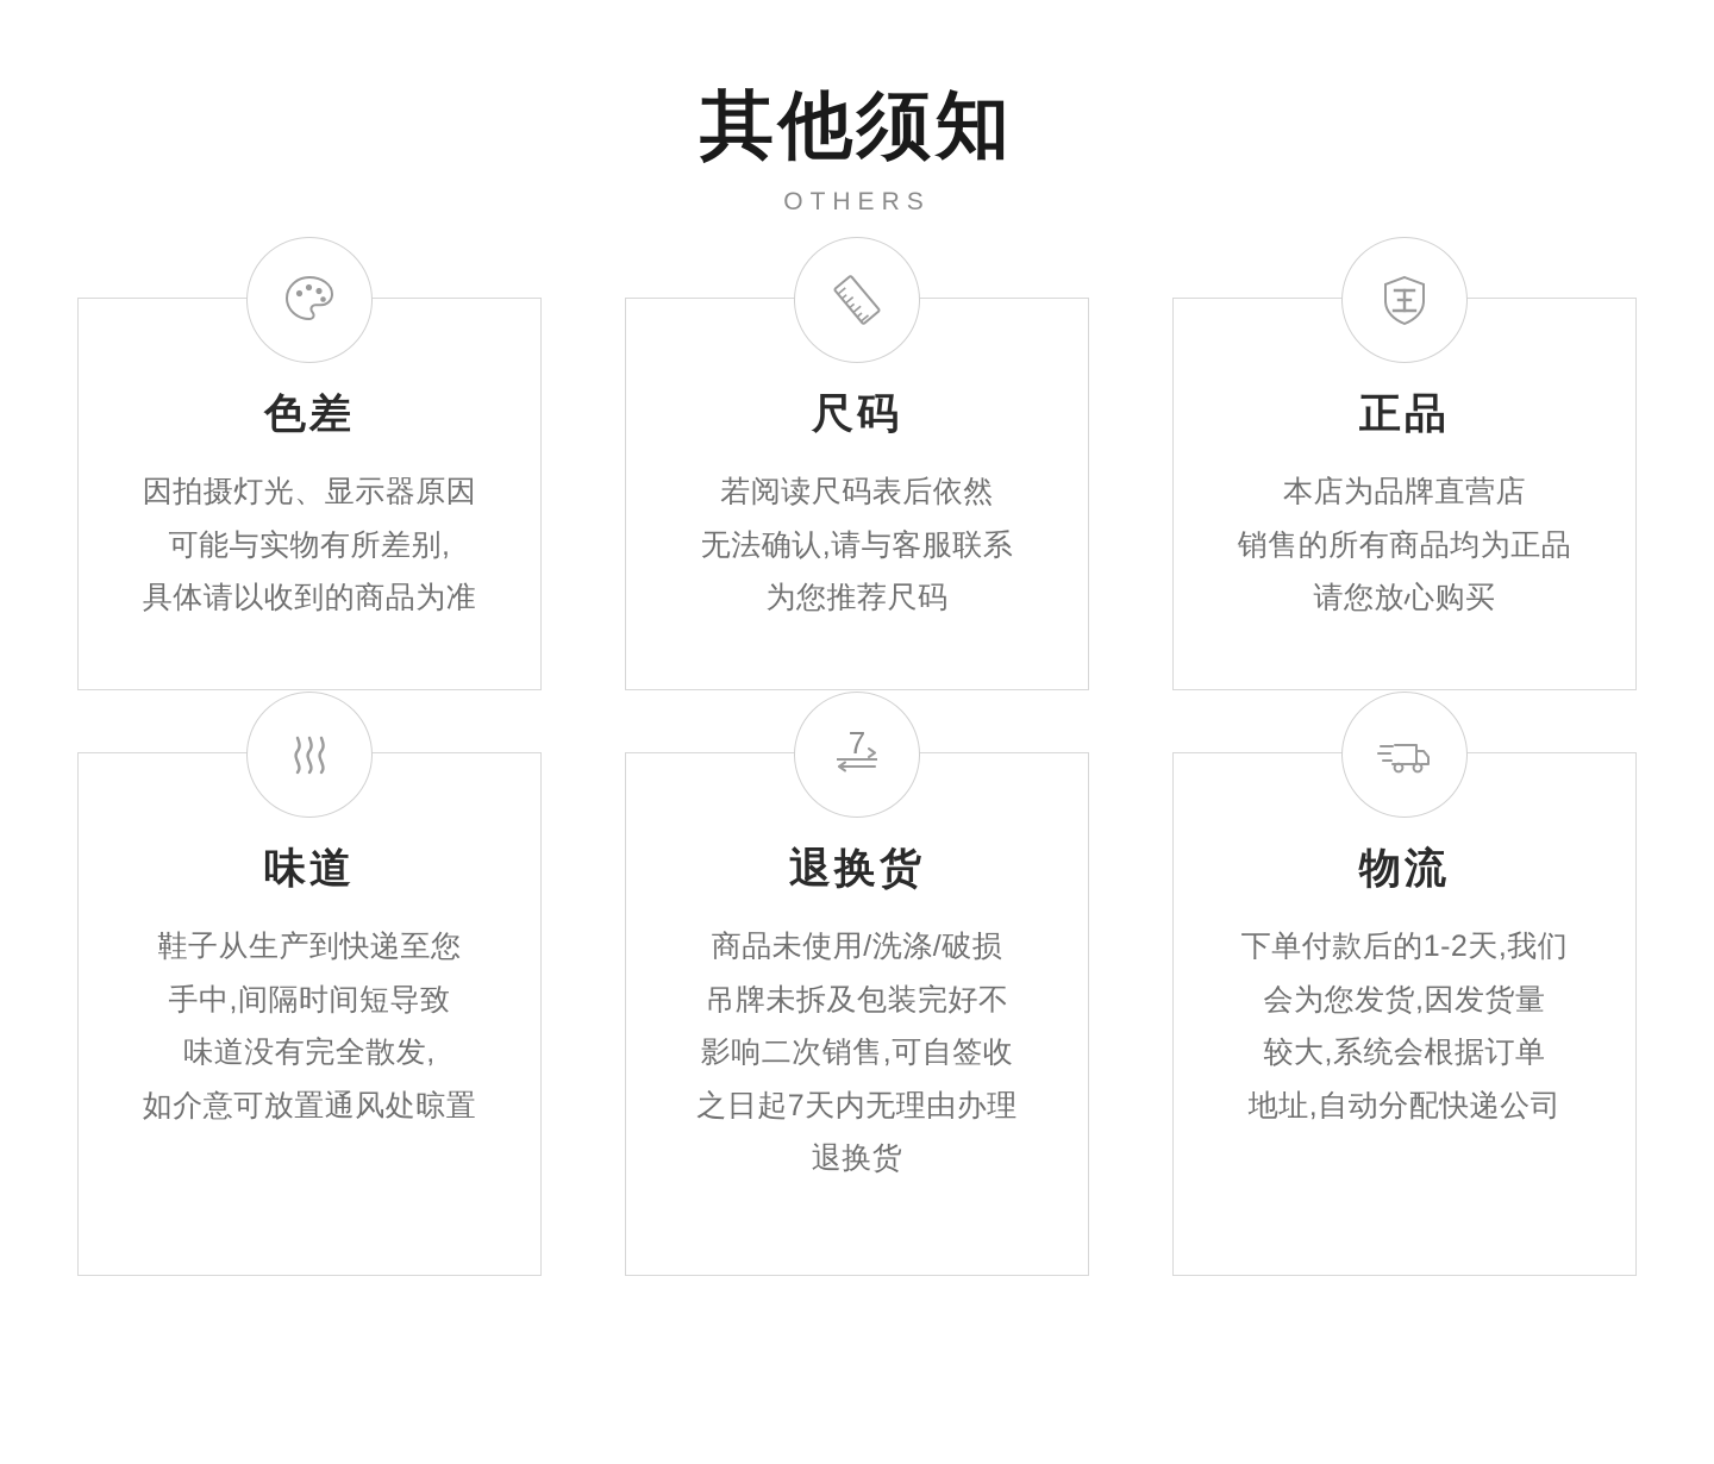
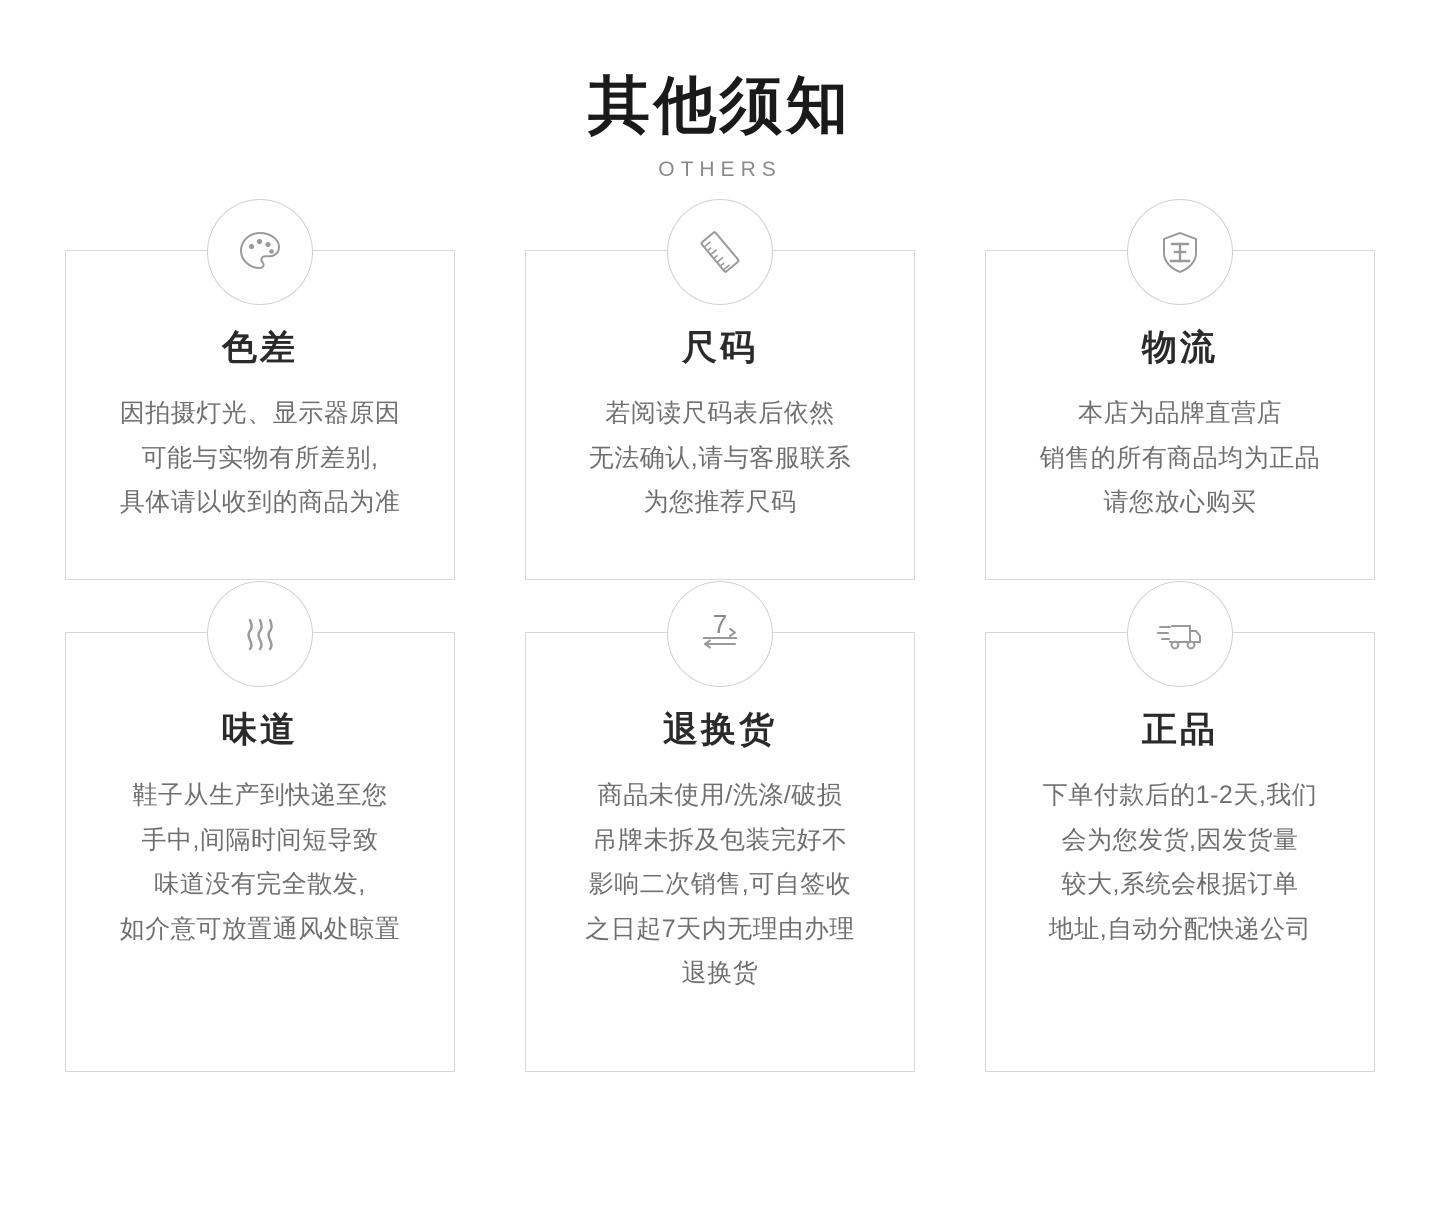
  其他须知
  OTHERS
  色差
  因拍摄灯光、显示器原因
  可能与实物有所差别,
  具体请以收到的商品为准
  尺码
  若阅读尺码表后依然
  无法确认,请与客服联系
  为您推荐尺码
- 正品
+ 物流
  本店为品牌直营店
  销售的所有商品均为正品
  请您放心购买
  味道
  鞋子从生产到快递至您
  手中,间隔时间短导致
  味道没有完全散发,
  如介意可放置通风处晾置
  7
  退换货
  商品未使用/洗涤/破损
  吊牌未拆及包装完好不
  影响二次销售,可自签收
  之日起7天内无理由办理
  退换货
- 物流
+ 正品
  下单付款后的1-2天,我们
  会为您发货,因发货量
  较大,系统会根据订单
  地址,自动分配快递公司
